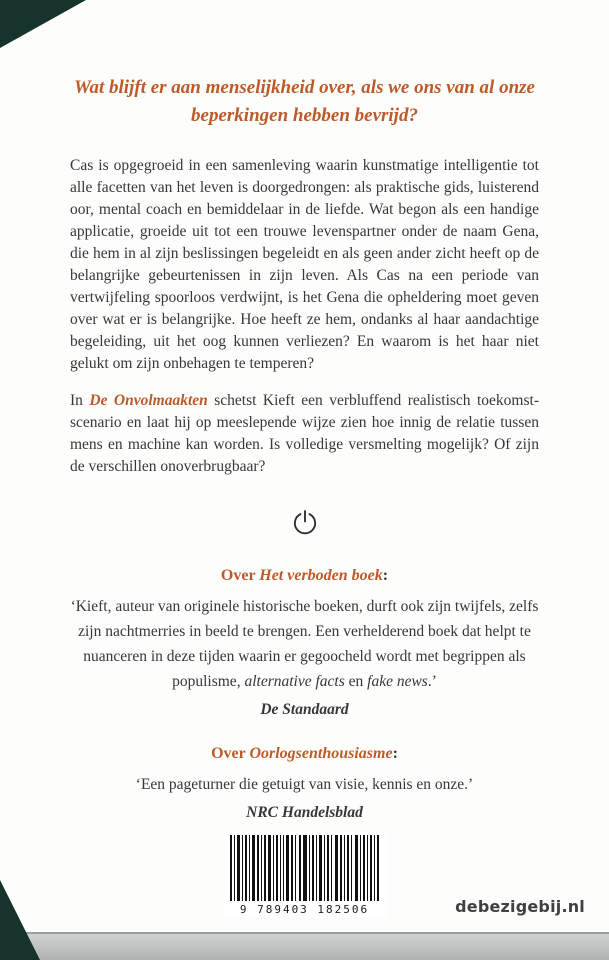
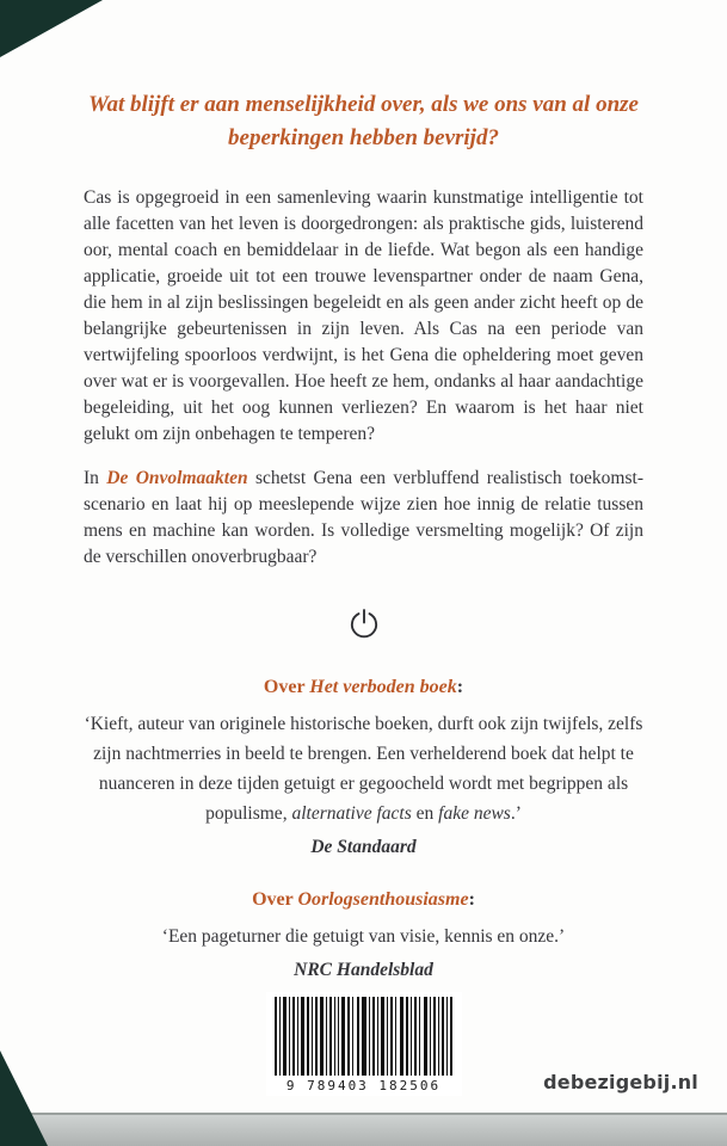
  Wat blijft er aan menselijkheid over, als we ons van al onze beperkingen hebben bevrijd?
- Cas is opgegroeid in een samenleving waarin kunstmatige intelligentie tot alle facetten van het leven is doorgedrongen: als praktische gids, luisterend oor, mental coach en bemiddelaar in de liefde. Wat begon als een handige applicatie, groeide uit tot een trouwe levenspartner onder de naam Gena, die hem in al zijn beslissingen begeleidt en als geen ander zicht heeft op de belangrijke gebeurtenissen in zijn leven. Als Cas na een periode van vertwijfeling spoorloos verdwijnt, is het Gena die opheldering moet geven over wat er is belangrijke. Hoe heeft ze hem, ondanks al haar aandachtige begeleiding, uit het oog kunnen verliezen? En waarom is het haar niet gelukt om zijn onbehagen te temperen?
+ Cas is opgegroeid in een samenleving waarin kunstmatige intelligentie tot alle facetten van het leven is doorgedrongen: als praktische gids, luisterend oor, mental coach en bemiddelaar in de liefde. Wat begon als een handige applicatie, groeide uit tot een trouwe levenspartner onder de naam Gena, die hem in al zijn beslissingen begeleidt en als geen ander zicht heeft op de belangrijke gebeurtenissen in zijn leven. Als Cas na een periode van vertwijfeling spoorloos verdwijnt, is het Gena die opheldering moet geven over wat er is voorgevallen. Hoe heeft ze hem, ondanks al haar aandachtige begeleiding, uit het oog kunnen verliezen? En waarom is het haar niet gelukt om zijn onbehagen te temperen?
- In De Onvolmaakten schetst Kieft een verbluffend realistisch toekomst-scenario en laat hij op meeslepende wijze zien hoe innig de relatie tussen mens en machine kan worden. Is volledige versmelting mogelijk? Of zijn de verschillen onoverbrugbaar?
+ In De Onvolmaakten schetst Gena een verbluffend realistisch toekomst-scenario en laat hij op meeslepende wijze zien hoe innig de relatie tussen mens en machine kan worden. Is volledige versmelting mogelijk? Of zijn de verschillen onoverbrugbaar?
  Over Het verboden boek:
- ‘Kieft, auteur van originele historische boeken, durft ook zijn twijfels, zelfs zijn nachtmerries in beeld te brengen. Een verhelderend boek dat helpt te nuanceren in deze tijden waarin er gegoocheld wordt met begrippen als populisme, alternative facts en fake news.’
+ ‘Kieft, auteur van originele historische boeken, durft ook zijn twijfels, zelfs zijn nachtmerries in beeld te brengen. Een verhelderend boek dat helpt te nuanceren in deze tijden getuigt er gegoocheld wordt met begrippen als populisme, alternative facts en fake news.’
  De Standaard
  Over Oorlogsenthousiasme:
  ‘Een pageturner die getuigt van visie, kennis en onze.’
  NRC Handelsblad
  9 789403 182506
  debezigebij.nl
